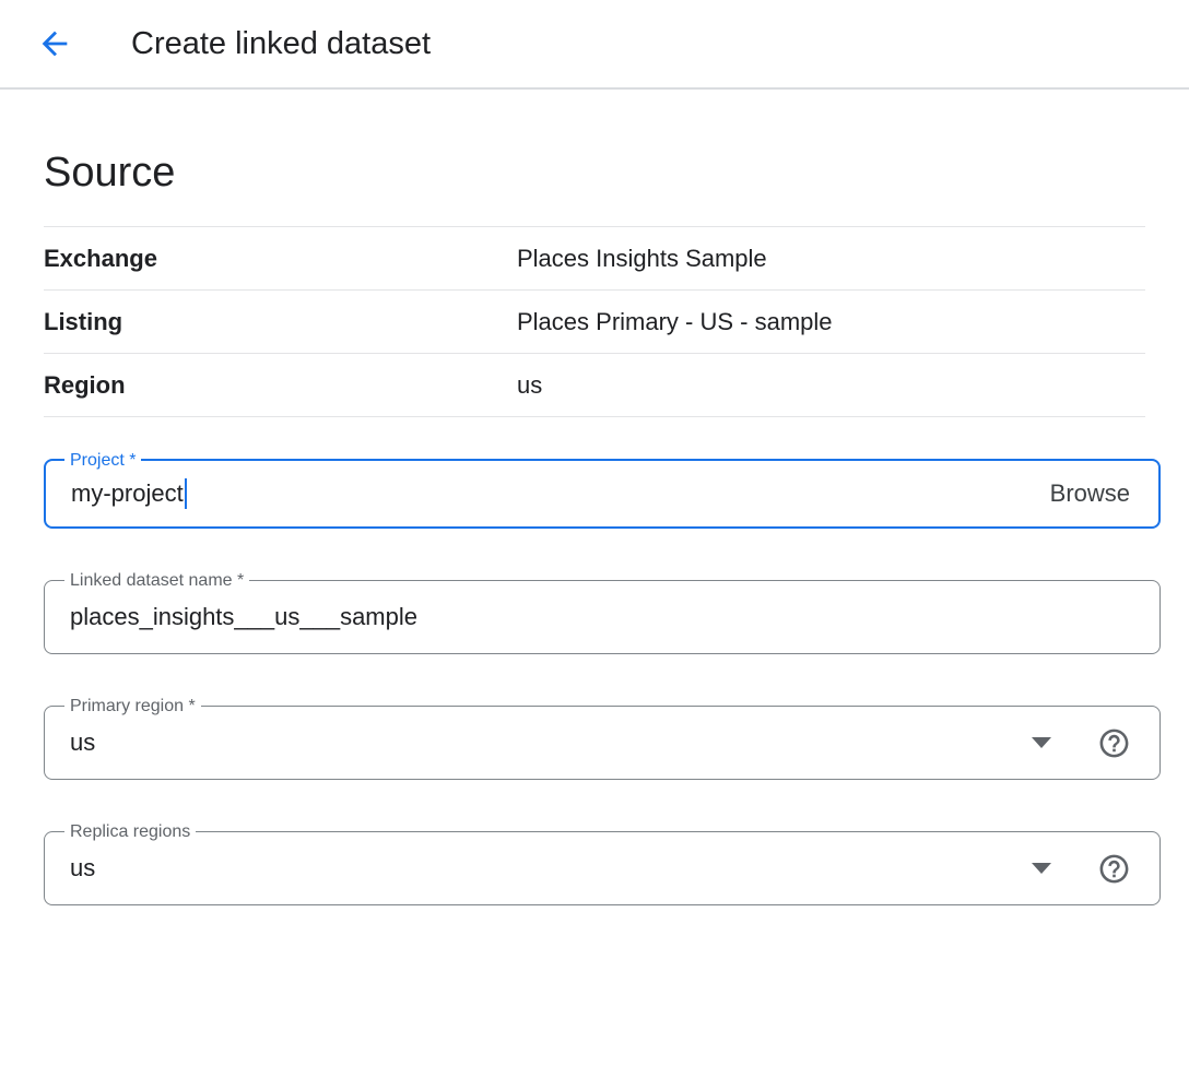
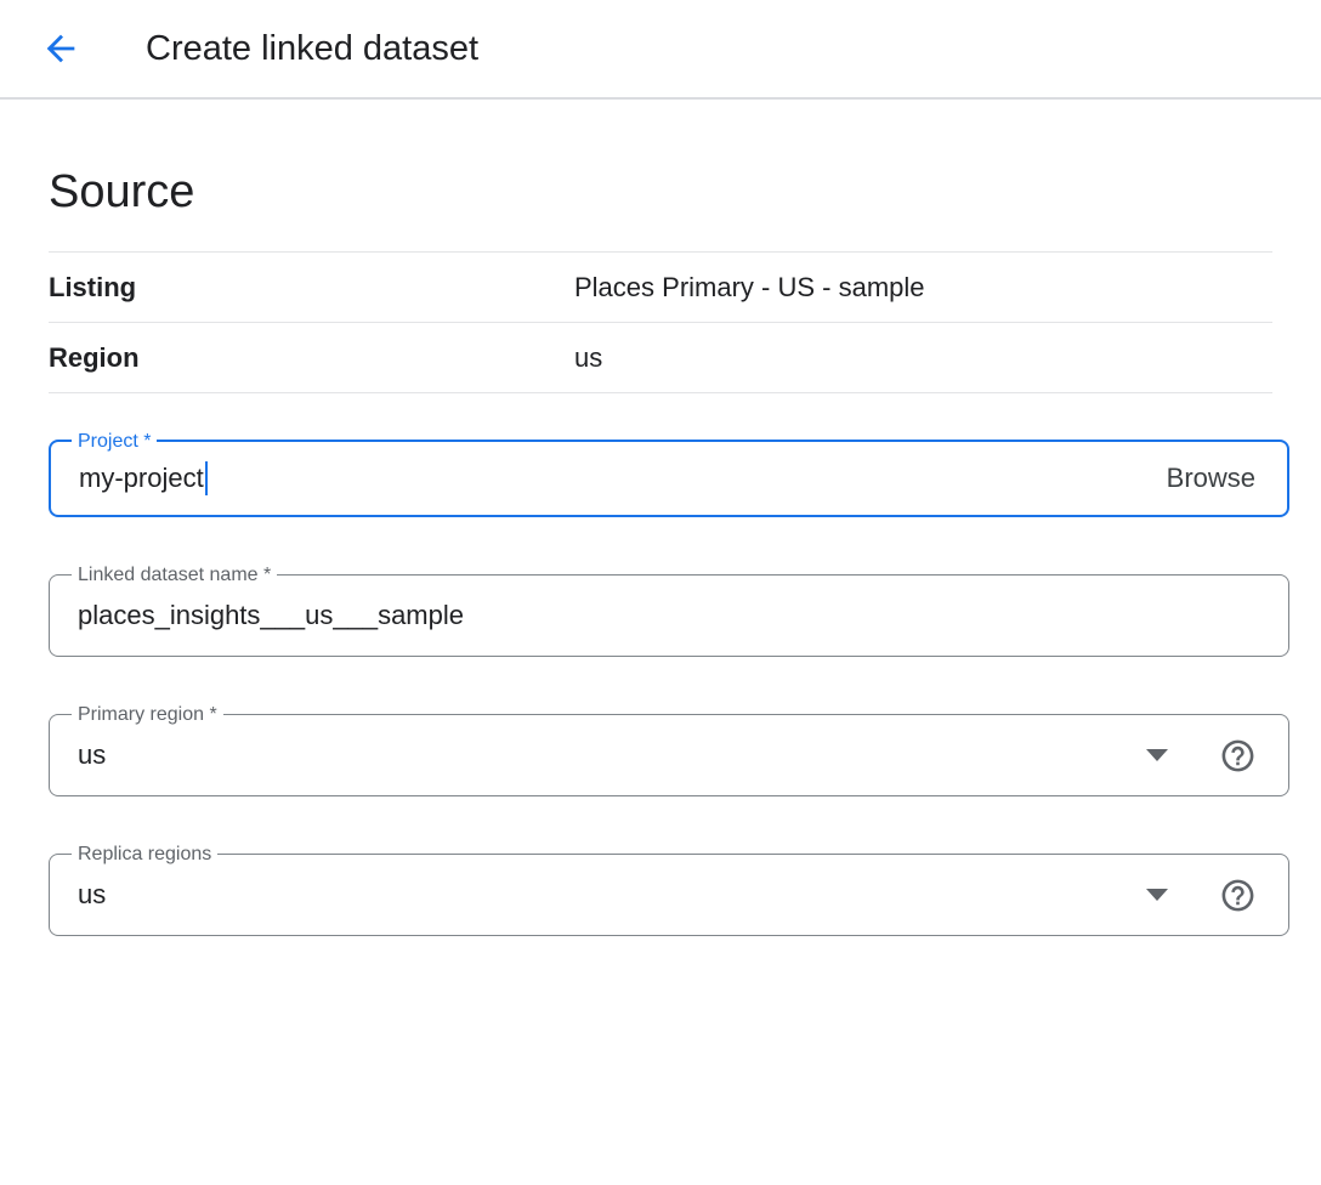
  Create linked dataset
  Source
- Exchange
- Places Insights Sample
  Listing
  Places Primary - US - sample
  Region
  us
  Project *
  my-project
  Browse
  Linked dataset name *
  places_insights___us___sample
  Primary region *
  us
  Replica regions
  us
